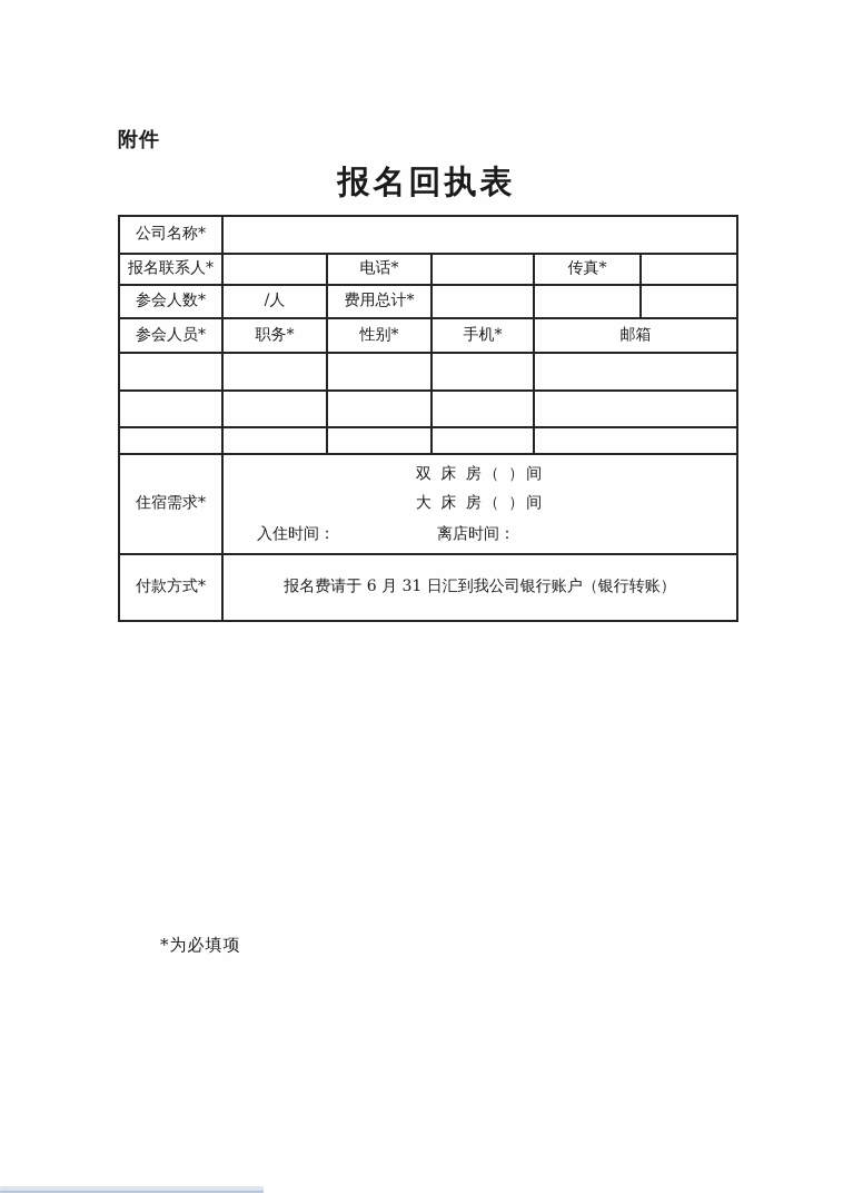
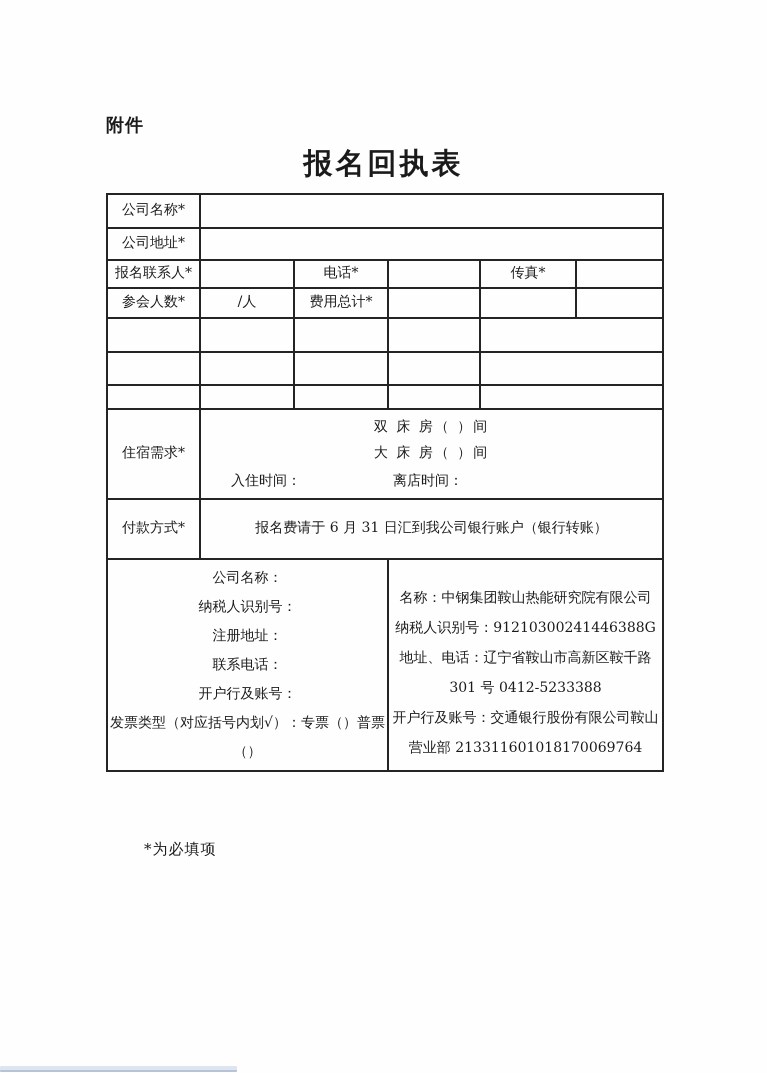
  附件
  报名回执表
  公司名称*
+ 公司地址*
  报名联系人*		电话*		传真*
  参会人数*	/人	费用总计*
- 参会人员*	职务*	性别*	手机*	邮箱
  住宿需求*	双 床 房（ ）间 大 床 房（ ）间 入住时间： 离店时间：
  付款方式*	报名费请于 6 月 31 日汇到我公司银行账户（银行转账）
+ 公司名称： 纳税人识别号： 注册地址： 联系电话： 开户行及账号： 发票类型（对应括号内划√）：专票（）普票（）	名称：中钢集团鞍山热能研究院有限公司 纳税人识别号：91210300241446388G 地址、电话：辽宁省鞍山市高新区鞍千路 301 号 0412-5233388 开户行及账号：交通银行股份有限公司鞍山营业部 213311601018170069764
  *为必填项
